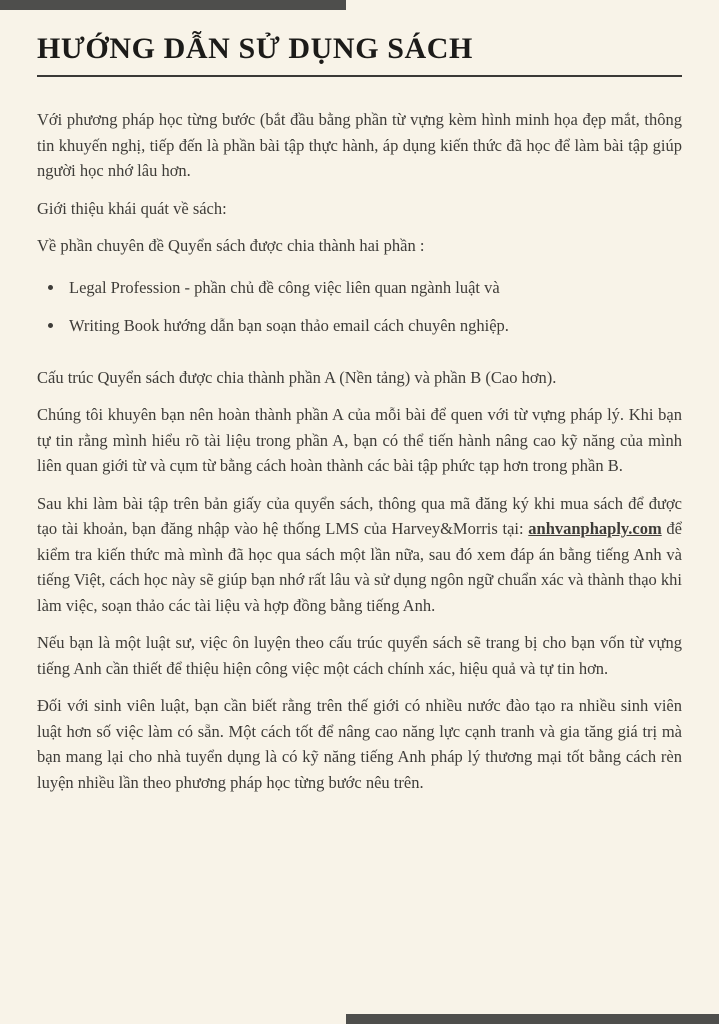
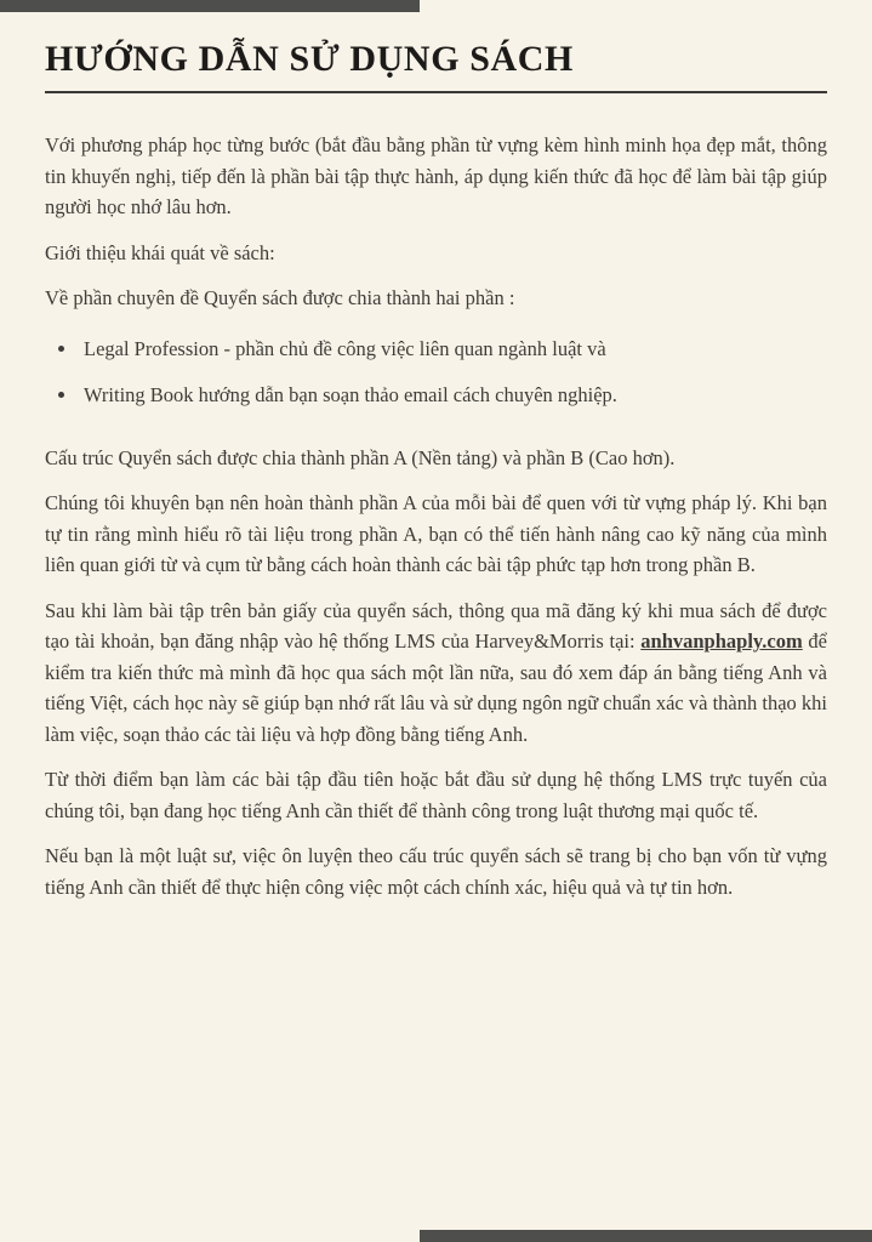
  HƯỚNG DẪN SỬ DỤNG SÁCH
  Với phương pháp học từng bước (bắt đầu bằng phần từ vựng kèm hình minh họa đẹp mắt, thông tin khuyến nghị, tiếp đến là phần bài tập thực hành, áp dụng kiến thức đã học để làm bài tập giúp người học nhớ lâu hơn.
  Giới thiệu khái quát về sách:
  Về phần chuyên đề Quyển sách được chia thành hai phần :
  Legal Profession - phần chủ đề công việc liên quan ngành luật và
  Writing Book hướng dẫn bạn soạn thảo email cách chuyên nghiệp.
  Cấu trúc Quyển sách được chia thành phần A (Nền tảng) và phần B (Cao hơn).
  Chúng tôi khuyên bạn nên hoàn thành phần A của mỗi bài để quen với từ vựng pháp lý. Khi bạn tự tin rằng mình hiểu rõ tài liệu trong phần A, bạn có thể tiến hành nâng cao kỹ năng của mình liên quan giới từ và cụm từ bằng cách hoàn thành các bài tập phức tạp hơn trong phần B.
  Sau khi làm bài tập trên bản giấy của quyển sách, thông qua mã đăng ký khi mua sách để được tạo tài khoản, bạn đăng nhập vào hệ thống LMS của Harvey&Morris tại: anhvanphaply.com để kiểm tra kiến thức mà mình đã học qua sách một lần nữa, sau đó xem đáp án bằng tiếng Anh và tiếng Việt, cách học này sẽ giúp bạn nhớ rất lâu và sử dụng ngôn ngữ chuẩn xác và thành thạo khi làm việc, soạn thảo các tài liệu và hợp đồng bằng tiếng Anh.
+ Từ thời điểm bạn làm các bài tập đầu tiên hoặc bắt đầu sử dụng hệ thống LMS trực tuyến của chúng tôi, bạn đang học tiếng Anh cần thiết để thành công trong luật thương mại quốc tế.
- Nếu bạn là một luật sư, việc ôn luyện theo cấu trúc quyển sách sẽ trang bị cho bạn vốn từ vựng tiếng Anh cần thiết để thiệu hiện công việc một cách chính xác, hiệu quả và tự tin hơn.
+ Nếu bạn là một luật sư, việc ôn luyện theo cấu trúc quyển sách sẽ trang bị cho bạn vốn từ vựng tiếng Anh cần thiết để thực hiện công việc một cách chính xác, hiệu quả và tự tin hơn.
- Đối với sinh viên luật, bạn cần biết rằng trên thế giới có nhiều nước đào tạo ra nhiều sinh viên luật hơn số việc làm có sẵn. Một cách tốt để nâng cao năng lực cạnh tranh và gia tăng giá trị mà bạn mang lại cho nhà tuyển dụng là có kỹ năng tiếng Anh pháp lý thương mại tốt bằng cách rèn luyện nhiều lần theo phương pháp học từng bước nêu trên.
